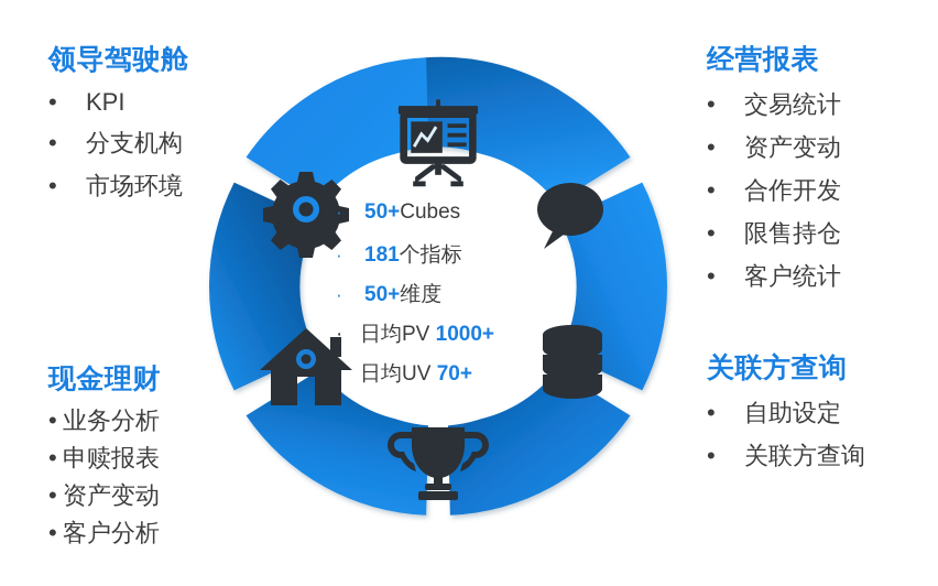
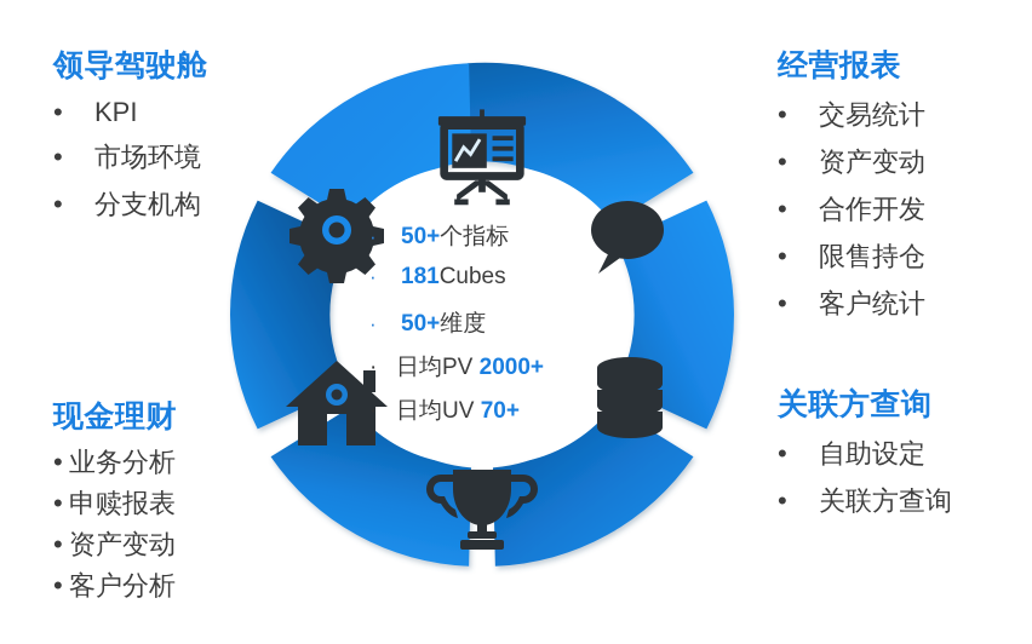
  领导驾驶舱
  •
  KPI
  •
- 分支机构
+ 市场环境
  •
- 市场环境
+ 分支机构
  经营报表
  •
  交易统计
  •
  资产变动
  •
  合作开发
  •
  限售持仓
  •
  客户统计
  现金理财
  •
  业务分析
  •
  申赎报表
  •
  资产变动
  •
  客户分析
  关联方查询
  •
  自助设定
  •
  关联方查询
  ·
- 50+Cubes
+ 50+个指标
  ·
- 181个指标
+ 181Cubes
  ·
  50+维度
  ·
- 日均PV 1000+
+ 日均PV 2000+
  ·
  日均UV 70+
